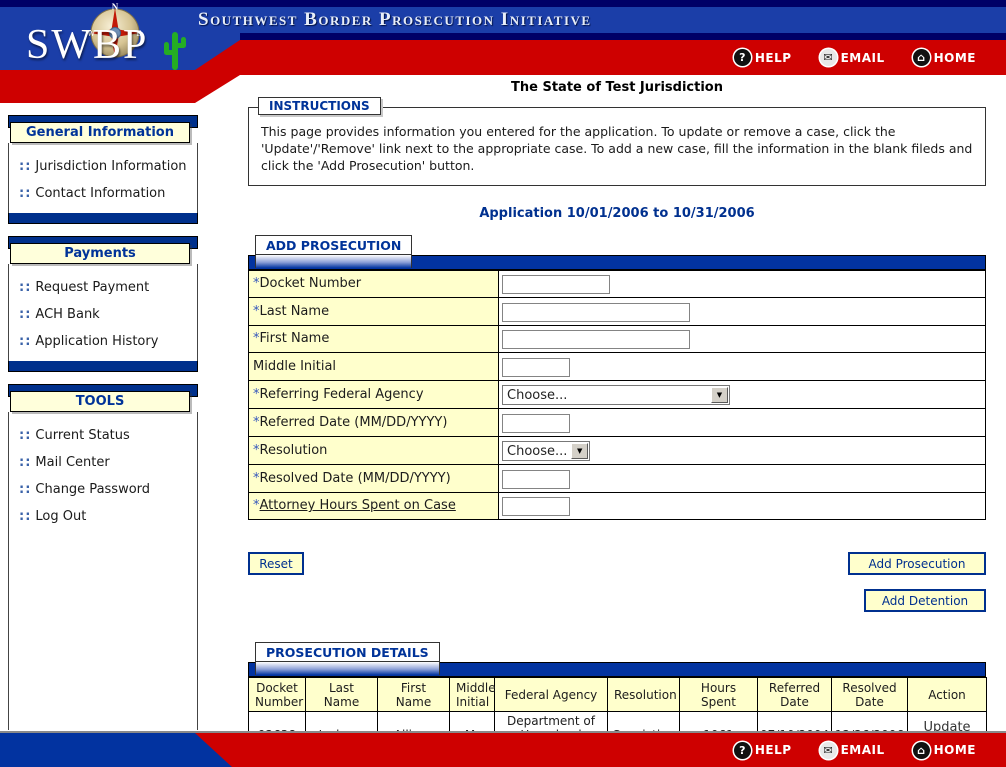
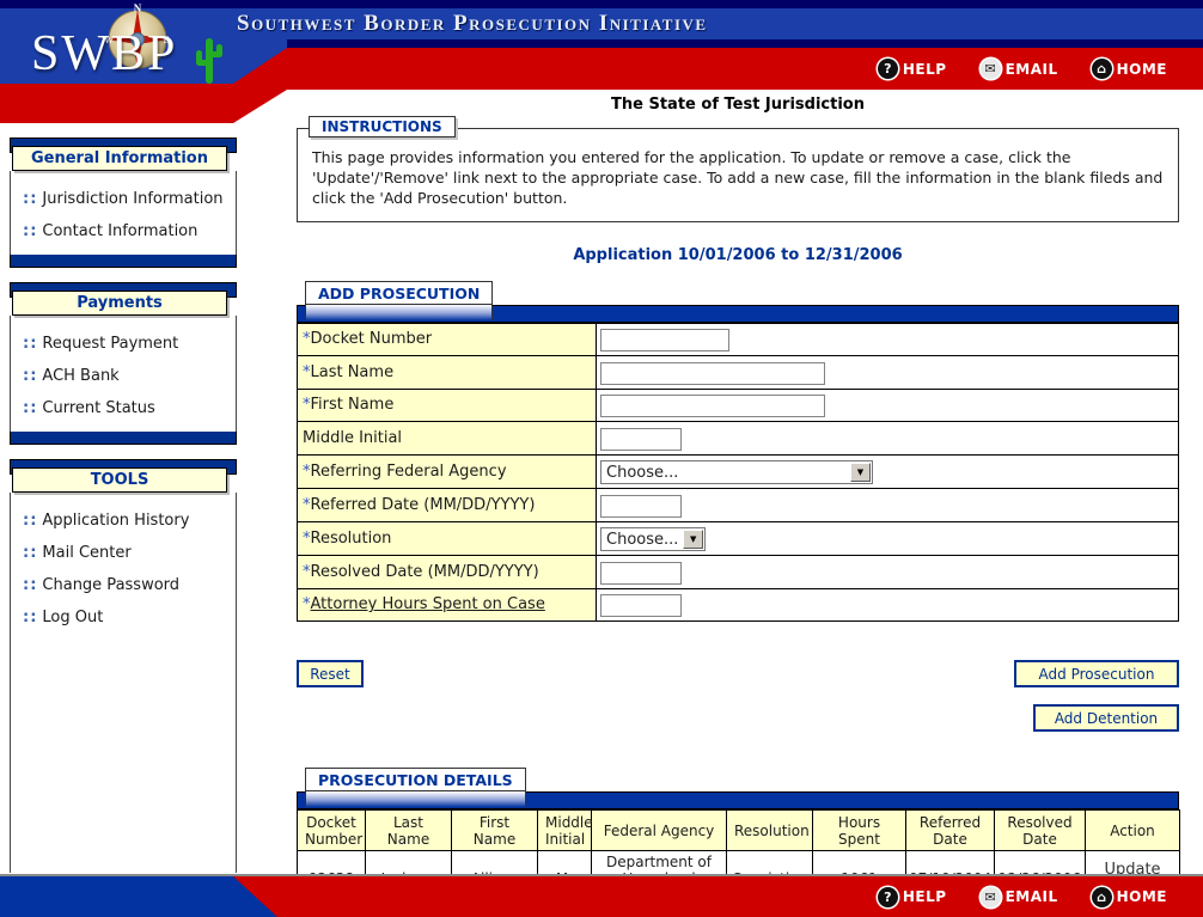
  ?
  HELP
  ✉
  EMAIL
  ⌂
  HOME
  N
  W
  E
  SWBP
  Southwest Border Prosecution Initiative
  General Information
  :: Jurisdiction Information
  :: Contact Information
  Payments
  :: Request Payment
  :: ACH Bank
- :: Application History
+ :: Current Status
  TOOLS
- :: Current Status
+ :: Application History
  :: Mail Center
  :: Change Password
  :: Log Out
  The State of Test Jurisdiction
  INSTRUCTIONS
  This page provides information you entered for the application. To update or remove a case, click the 'Update'/'Remove' link next to the appropriate case. To add a new case, fill the information in the blank fileds and click the 'Add Prosecution' button.
- Application 10/01/2006 to 10/31/2006
+ Application 10/01/2006 to 12/31/2006
  ADD PROSECUTION
  *Docket Number
  *Last Name
  *First Name
  Middle Initial
  *Referring Federal Agency	Choose... ▼
  *Referred Date (MM/DD/YYYY)
  *Resolution	Choose... ▼
  *Resolved Date (MM/DD/YYYY)
  *Attorney Hours Spent on Case
  Reset
  Add Prosecution
  Add Detention
  PROSECUTION DETAILS
  Docket Number	Last Name	First Name	Middle Initial	Federal Agency	Resolution	Hours Spent	Referred Date	Resolved Date	Action
  ?
  HELP
  ✉
  EMAIL
  ⌂
  HOME
